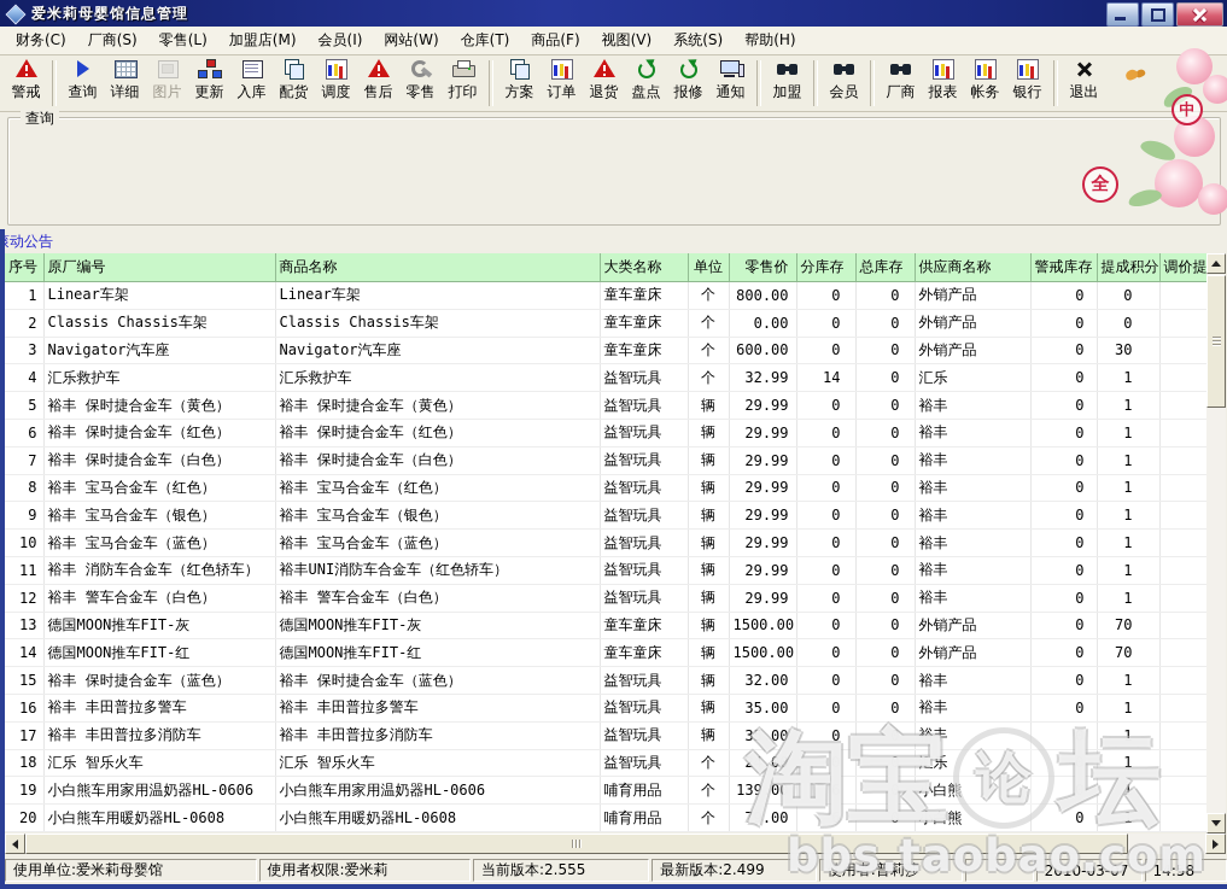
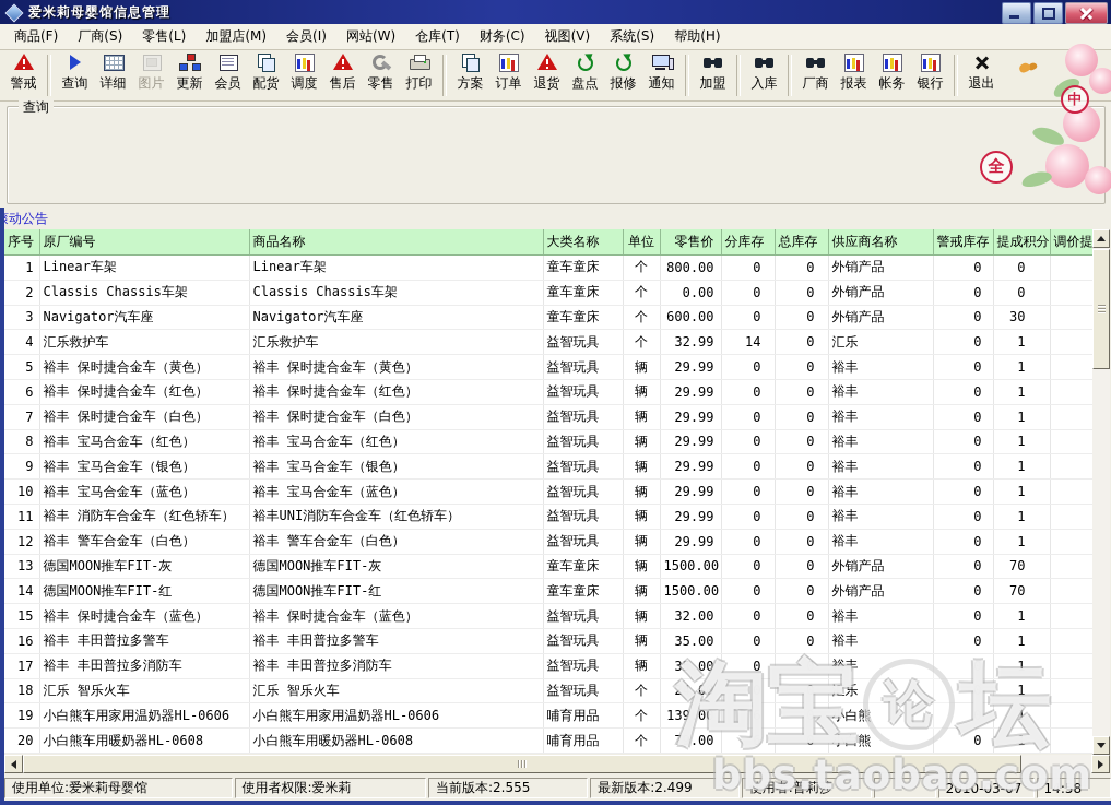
  爱米莉母婴馆信息管理
- 财务(C)
+ 商品(F)
  厂商(S)
  零售(L)
  加盟店(M)
  会员(I)
  网站(W)
  仓库(T)
- 商品(F)
+ 财务(C)
  视图(V)
  系统(S)
  帮助(H)
  警戒
  查询
  详细
  图片
  更新
- 入库
+ 会员
  配货
  调度
  售后
  零售
  打印
  方案
  订单
  退货
  盘点
  报修
  通知
  加盟
- 会员
+ 入库
  厂商
  报表
  帐务
  银行
  退出
  查询
  动公告
  序号	原厂编号	商品名称	大类名称	单位	零售价	分库存	总库存	供应商名称	警戒库存	提成积分	调价提
  1	Linear车架	Linear车架	童车童床	个	800.00	0	0	外销产品	0	0
  2	Classis Chassis车架	Classis Chassis车架	童车童床	个	0.00	0	0	外销产品	0	0
  3	Navigator汽车座	Navigator汽车座	童车童床	个	600.00	0	0	外销产品	0	30
  4	汇乐救护车	汇乐救护车	益智玩具	个	32.99	14	0	汇乐	0	1
  5	裕丰 保时捷合金车（黄色）	裕丰 保时捷合金车（黄色）	益智玩具	辆	29.99	0	0	裕丰	0	1
  6	裕丰 保时捷合金车（红色）	裕丰 保时捷合金车（红色）	益智玩具	辆	29.99	0	0	裕丰	0	1
  7	裕丰 保时捷合金车（白色）	裕丰 保时捷合金车（白色）	益智玩具	辆	29.99	0	0	裕丰	0	1
  8	裕丰 宝马合金车（红色）	裕丰 宝马合金车（红色）	益智玩具	辆	29.99	0	0	裕丰	0	1
  9	裕丰 宝马合金车（银色）	裕丰 宝马合金车（银色）	益智玩具	辆	29.99	0	0	裕丰	0	1
  10	裕丰 宝马合金车（蓝色）	裕丰 宝马合金车（蓝色）	益智玩具	辆	29.99	0	0	裕丰	0	1
  11	裕丰 消防车合金车（红色轿车）	裕丰UNI消防车合金车（红色轿车）	益智玩具	辆	29.99	0	0	裕丰	0	1
  12	裕丰 警车合金车（白色）	裕丰 警车合金车（白色）	益智玩具	辆	29.99	0	0	裕丰	0	1
  13	德国MOON推车FIT-灰	德国MOON推车FIT-灰	童车童床	辆	1500.00	0	0	外销产品	0	70
  14	德国MOON推车FIT-红	德国MOON推车FIT-红	童车童床	辆	1500.00	0	0	外销产品	0	70
  15	裕丰 保时捷合金车（蓝色）	裕丰 保时捷合金车（蓝色）	益智玩具	辆	32.00	0	0	裕丰	0	1
  16	裕丰 丰田普拉多警车	裕丰 丰田普拉多警车	益智玩具	辆	35.00	0	0	裕丰	0	1
  17	裕丰 丰田普拉多消防车	裕丰 丰田普拉多消防车	益智玩具	辆	35.00	0	0	裕丰	0	1
  18	汇乐 智乐火车	汇乐 智乐火车	益智玩具	个	24.00		0	汇乐		1
  19	小白熊车用家用温奶器HL-0606	小白熊车用家用温奶器HL-0606	哺育用品	个	139.00		0	小白熊		1
  20	小白熊车用暖奶器HL-0608	小白熊车用暖奶器HL-0608	哺育用品	个	79.00	6	0	小白熊	0	1
  使用单位:爱米莉母婴馆
  使用者权限:爱米莉
  当前版本:2.555
  最新版本:2.499
  使用者:普莉莎
  2010-03-07
  14:58
  中
  全
  淘宝
  论
  坛
  bbs.taobao.com
